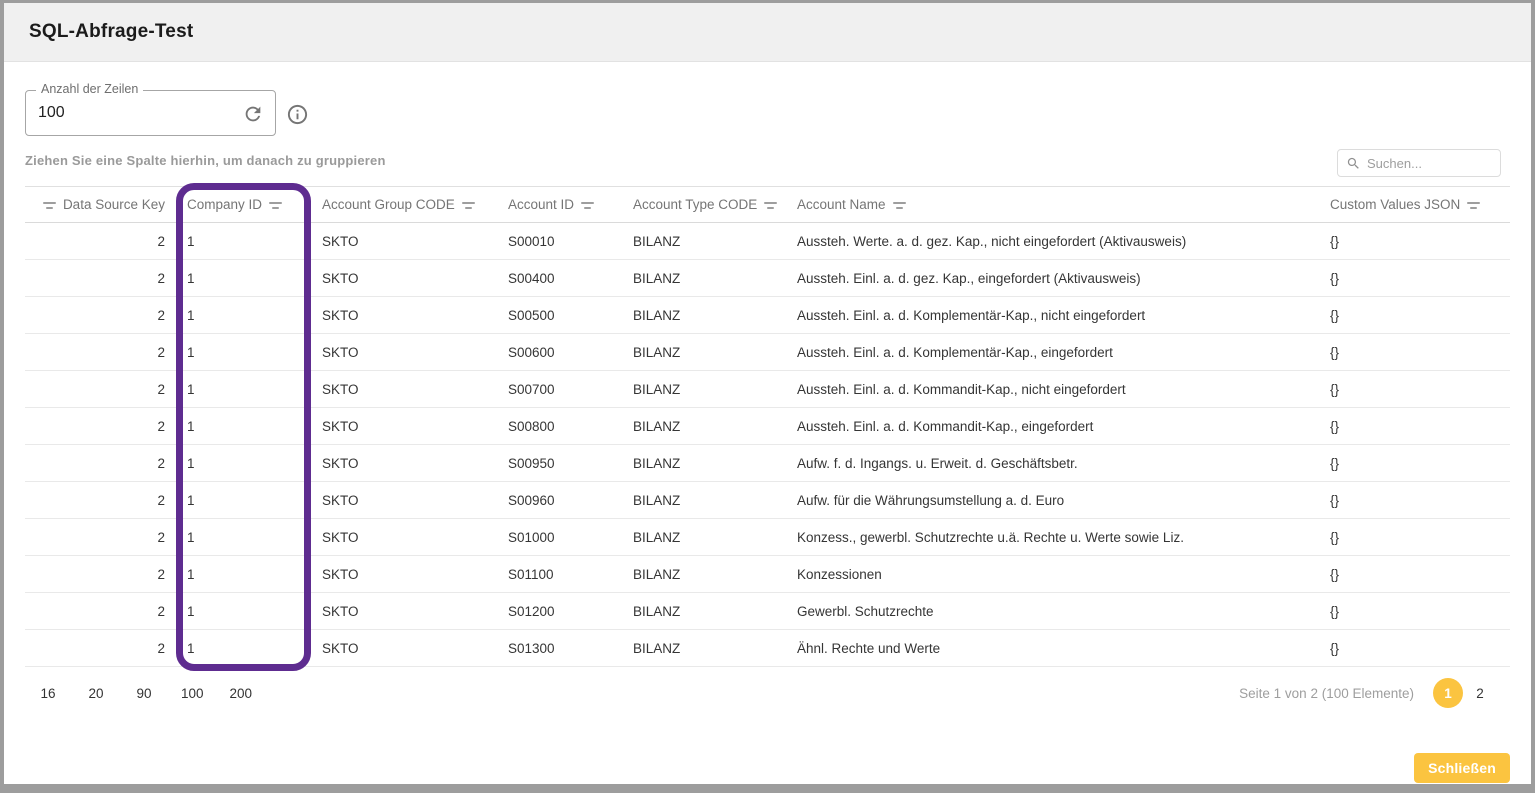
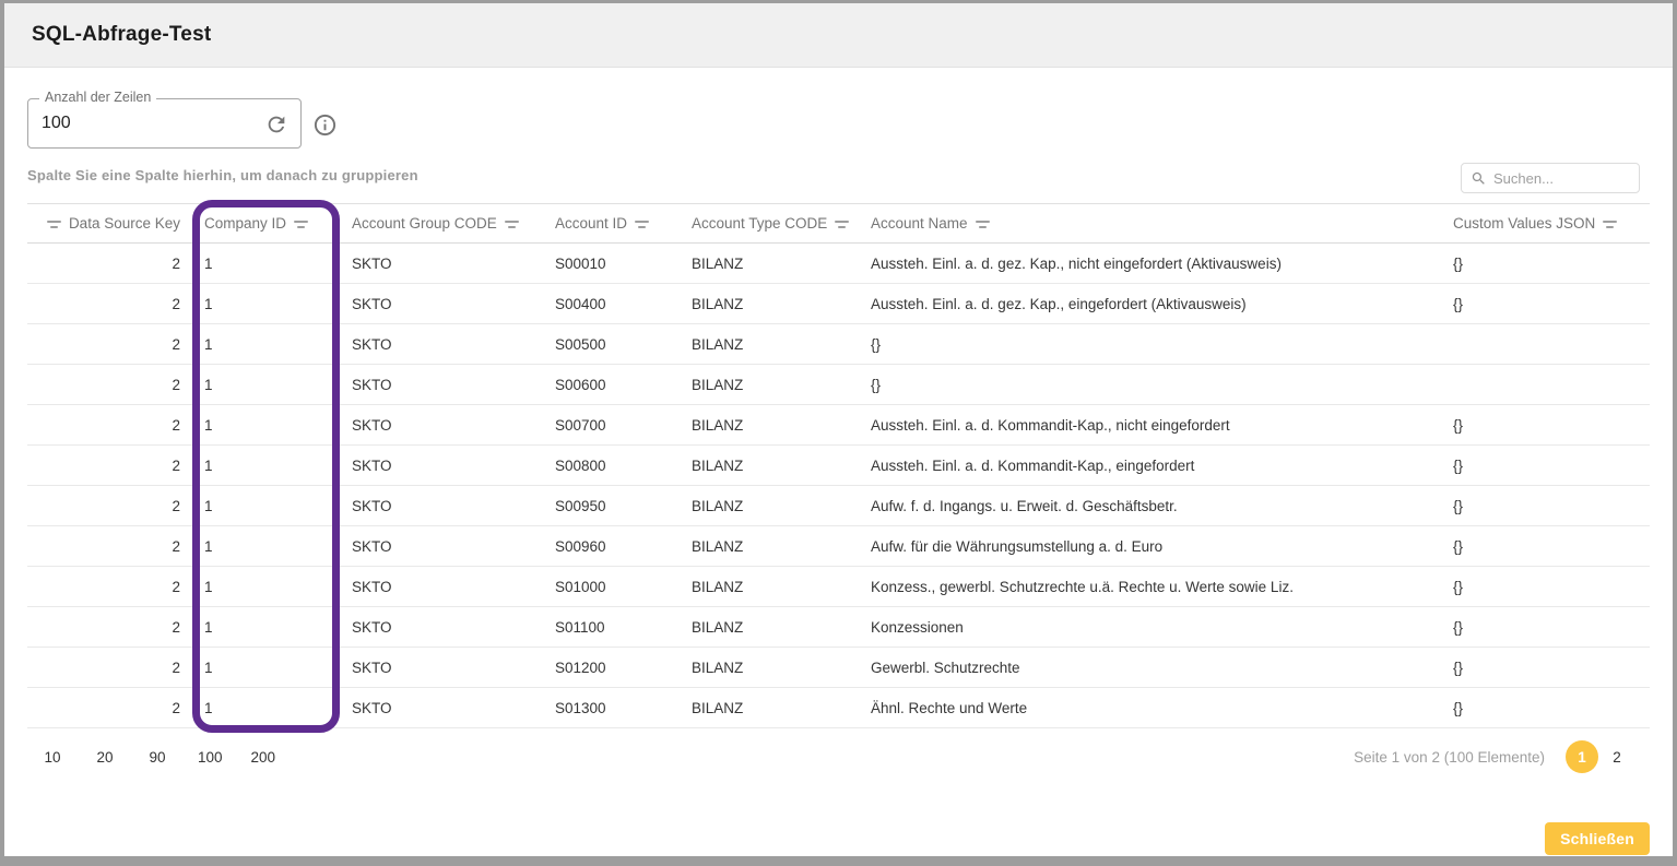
  SQL-Abfrage-Test
  Anzahl der Zeilen
  100
- Ziehen Sie eine Spalte hierhin, um danach zu gruppieren
+ Spalte Sie eine Spalte hierhin, um danach zu gruppieren
  Suchen...
  Data Source Key
  Company ID
  Account Group CODE
  Account ID
  Account Type CODE
  Account Name
  Custom Values JSON
  2
  1
  SKTO
  S00010
  BILANZ
- Aussteh. Werte. a. d. gez. Kap., nicht eingefordert (Aktivausweis)
+ Aussteh. Einl. a. d. gez. Kap., nicht eingefordert (Aktivausweis)
  {}
  2
  1
  SKTO
  S00400
  BILANZ
  Aussteh. Einl. a. d. gez. Kap., eingefordert (Aktivausweis)
  {}
  2
  1
  SKTO
  S00500
  BILANZ
- Aussteh. Einl. a. d. Komplementär-Kap., nicht eingefordert
  {}
  2
  1
  SKTO
  S00600
  BILANZ
- Aussteh. Einl. a. d. Komplementär-Kap., eingefordert
  {}
  2
  1
  SKTO
  S00700
  BILANZ
  Aussteh. Einl. a. d. Kommandit-Kap., nicht eingefordert
  {}
  2
  1
  SKTO
  S00800
  BILANZ
  Aussteh. Einl. a. d. Kommandit-Kap., eingefordert
  {}
  2
  1
  SKTO
  S00950
  BILANZ
  Aufw. f. d. Ingangs. u. Erweit. d. Geschäftsbetr.
  {}
  2
  1
  SKTO
  S00960
  BILANZ
  Aufw. für die Währungsumstellung a. d. Euro
  {}
  2
  1
  SKTO
  S01000
  BILANZ
  Konzess., gewerbl. Schutzrechte u.ä. Rechte u. Werte sowie Liz.
  {}
  2
  1
  SKTO
  S01100
  BILANZ
  Konzessionen
  {}
  2
  1
  SKTO
  S01200
  BILANZ
  Gewerbl. Schutzrechte
  {}
  2
  1
  SKTO
  S01300
  BILANZ
  Ähnl. Rechte und Werte
  {}
- 16
+ 10
  20
  90
  100
  200
  Seite 1 von 2 (100 Elemente)
  1
  2
  Schließen
